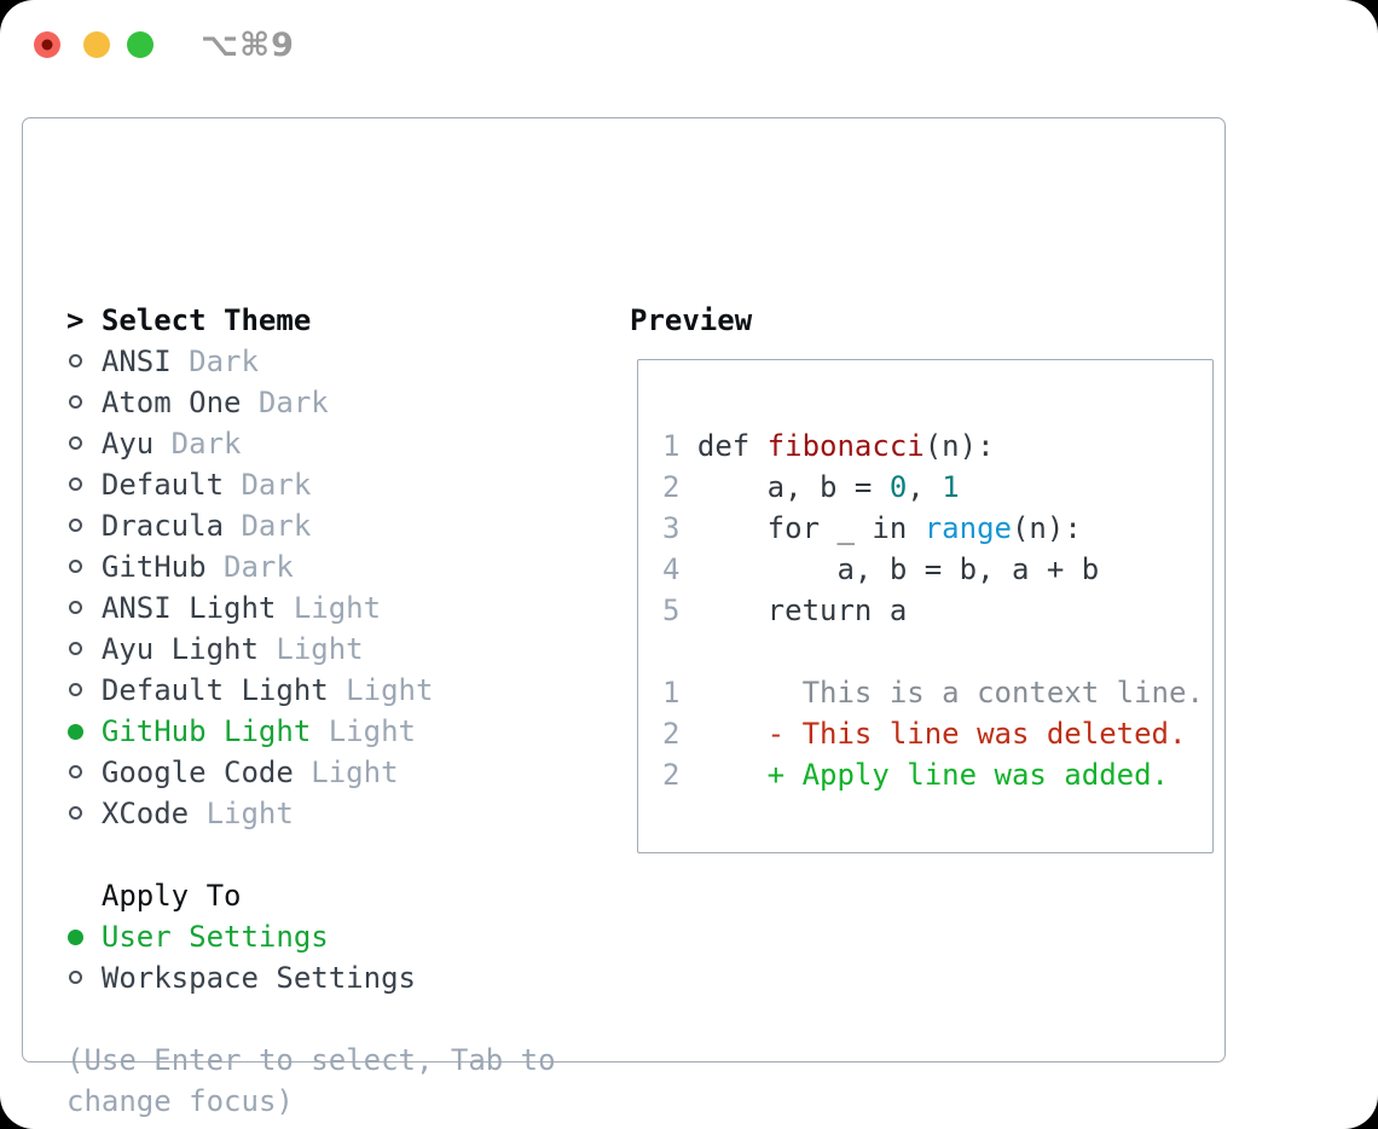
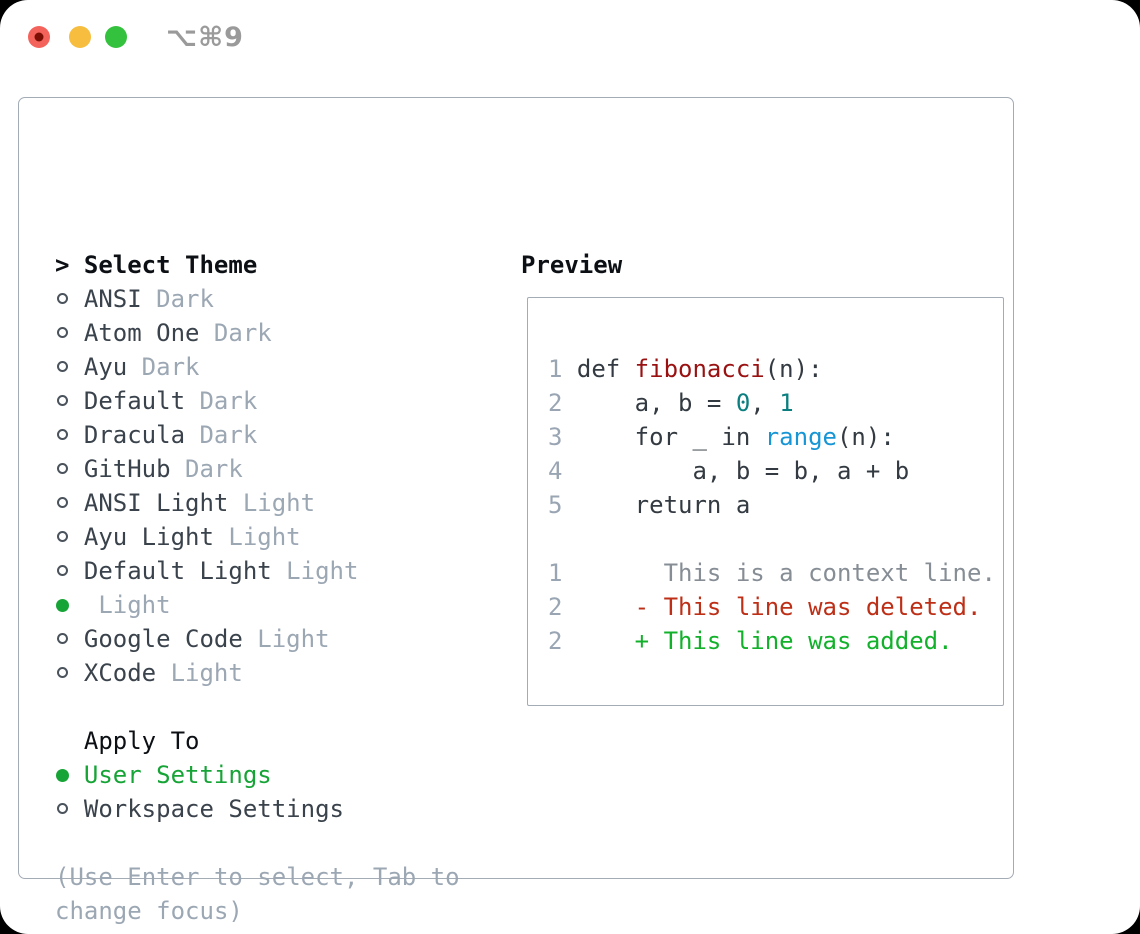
  ⌥⌘9
  >
  Select Theme
  ANSI
  Dark
  Atom One
  Dark
  Ayu
  Dark
  Default
  Dark
  Dracula
  Dark
  GitHub
  Dark
  ANSI Light
  Light
  Ayu Light
  Light
  Default Light
  Light
- GitHub Light
  Light
  Google Code
  Light
  XCode
  Light
  Apply To
  User Settings
  Workspace Settings
  (Use Enter to select, Tab to
  change focus)
  Preview
  1
  def
  fibonacci
  (n):
  2
  a, b =
  0
  ,
  1
  3
  for _ in
  range
  (n):
  4
  a, b = b, a + b
  5
  return a
  1
  This is a context line.
  2
  - This line was deleted.
  2
- + Apply line was added.
+ + This line was added.
